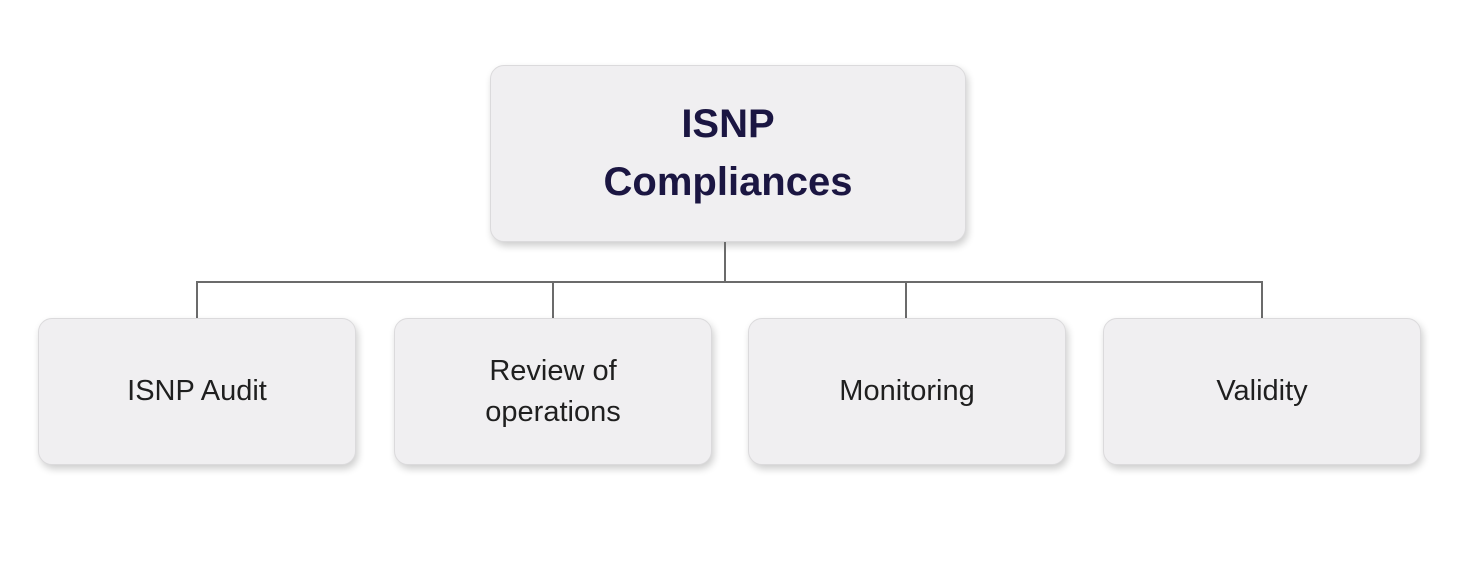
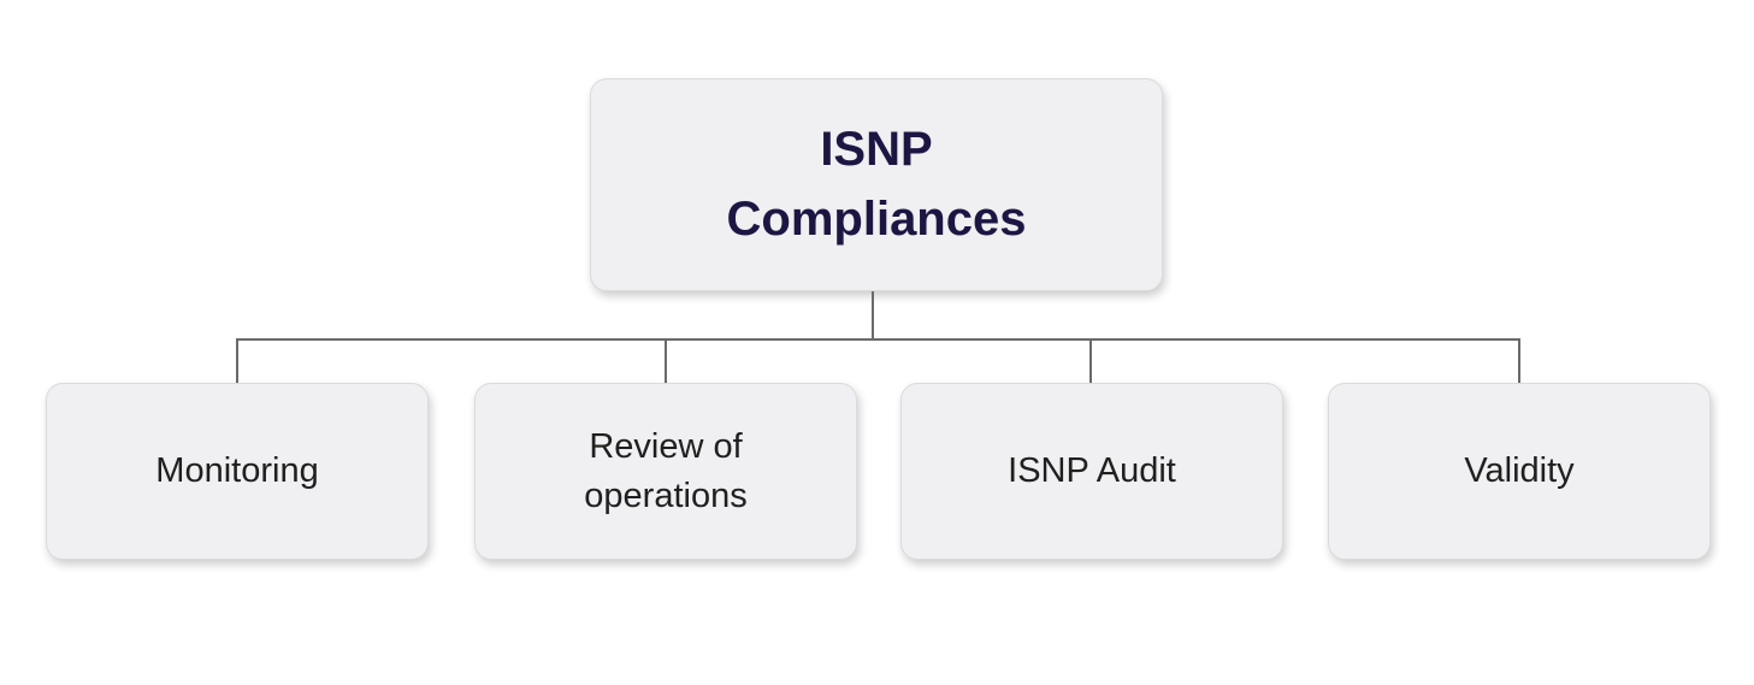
  ISNP
  Compliances
- ISNP Audit
+ Monitoring
  Review of
  operations
- Monitoring
+ ISNP Audit
  Validity
